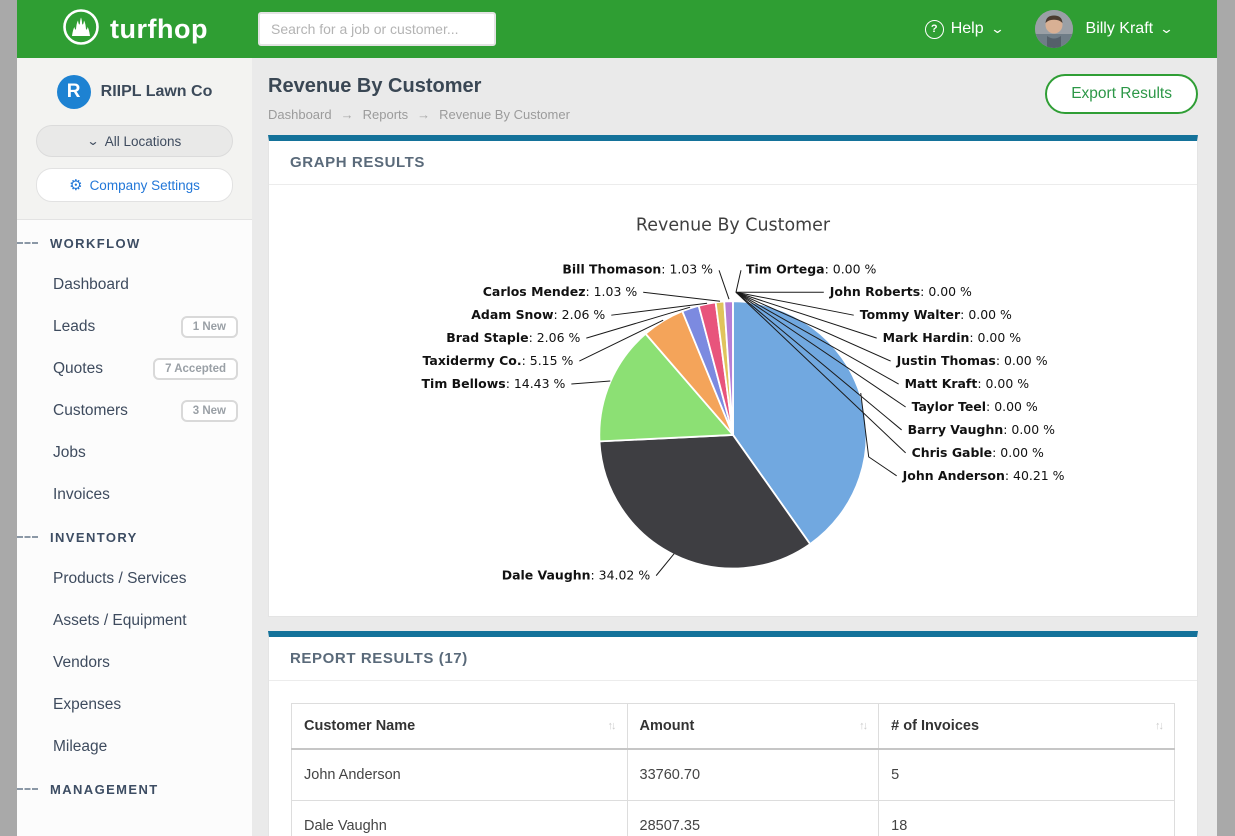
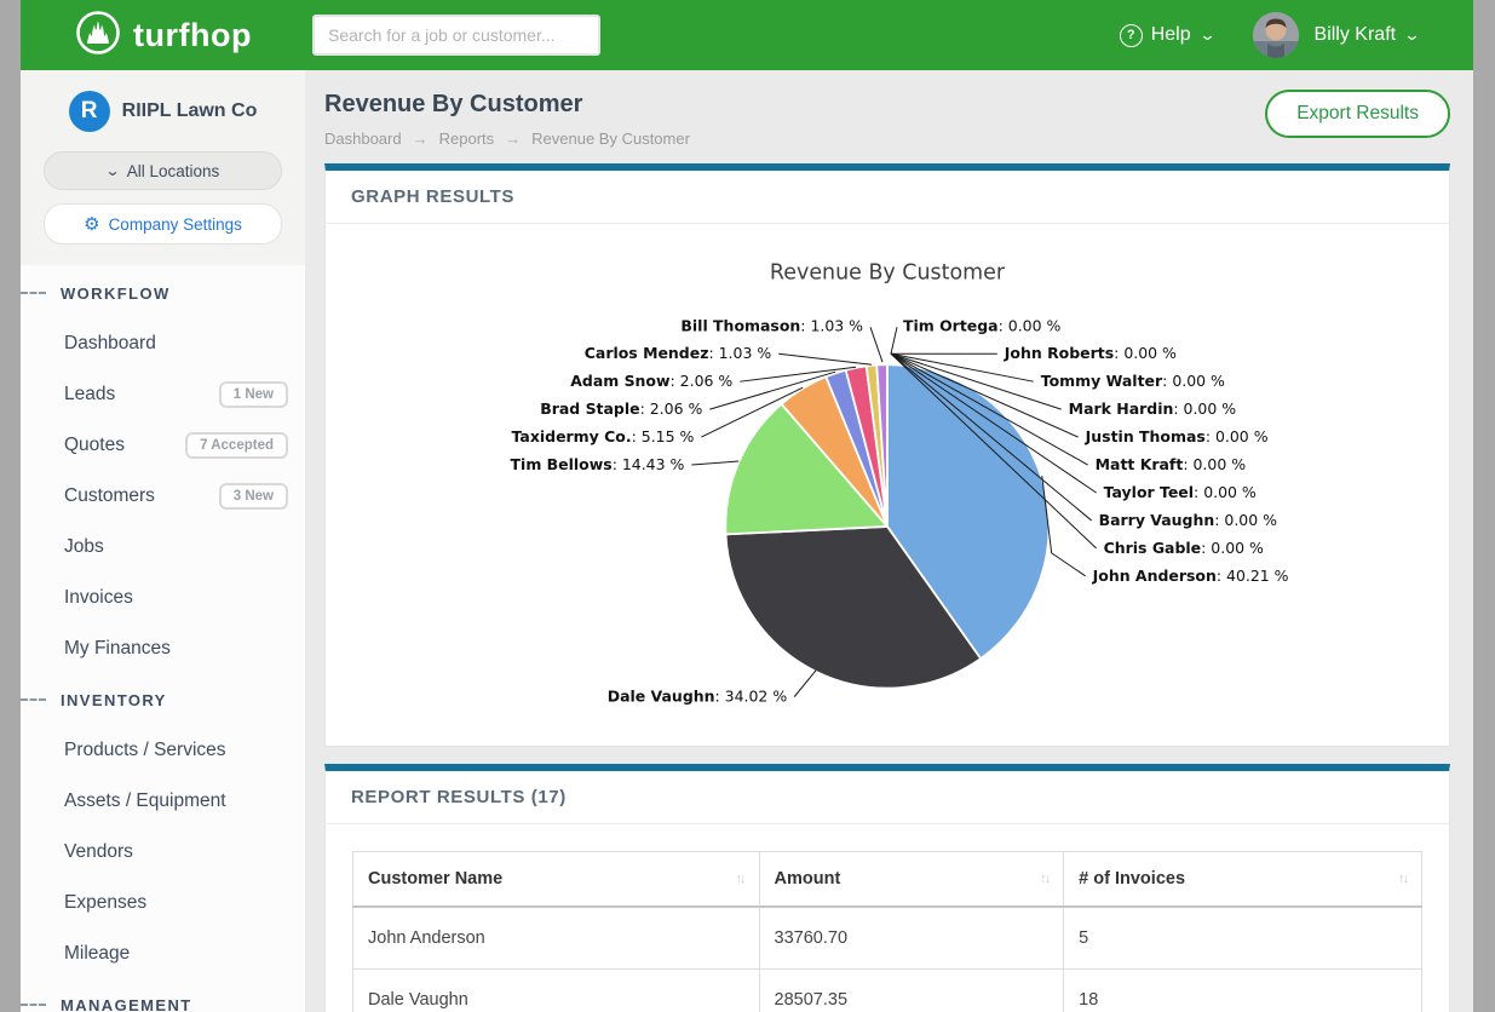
  turfhop
  Search for a job or customer...
  ?
  Help
  ⌄
  Billy Kraft
  ⌄
  R
  RIIPL Lawn Co
  ⌄
  All Locations
  ⚙
  Company Settings
  WORKFLOW
  Dashboard
  Leads
  1 New
  Quotes
  7 Accepted
  Customers
  3 New
  Jobs
  Invoices
+ My Finances
  INVENTORY
  Products / Services
  Assets / Equipment
  Vendors
  Expenses
  Mileage
  MANAGEMENT
  Revenue By Customer
  Dashboard
  →
  Reports
  →
  Revenue By Customer
  Export Results
  GRAPH RESULTS
  Revenue By Customer
  John Anderson: 40.21 %
  Dale Vaughn: 34.02 %
  Tim Bellows: 14.43 %
  Taxidermy Co.: 5.15 %
  Brad Staple: 2.06 %
  Adam Snow: 2.06 %
  Carlos Mendez: 1.03 %
  Bill Thomason: 1.03 %
  Tim Ortega: 0.00 %
  John Roberts: 0.00 %
  Tommy Walter: 0.00 %
  Mark Hardin: 0.00 %
  Justin Thomas: 0.00 %
  Matt Kraft: 0.00 %
  Taylor Teel: 0.00 %
  Barry Vaughn: 0.00 %
  Chris Gable: 0.00 %
  REPORT RESULTS (17)
  Customer Name ↑↓	Amount ↑↓	# of Invoices ↑↓
  John Anderson	33760.70	5
  Dale Vaughn	28507.35	18
